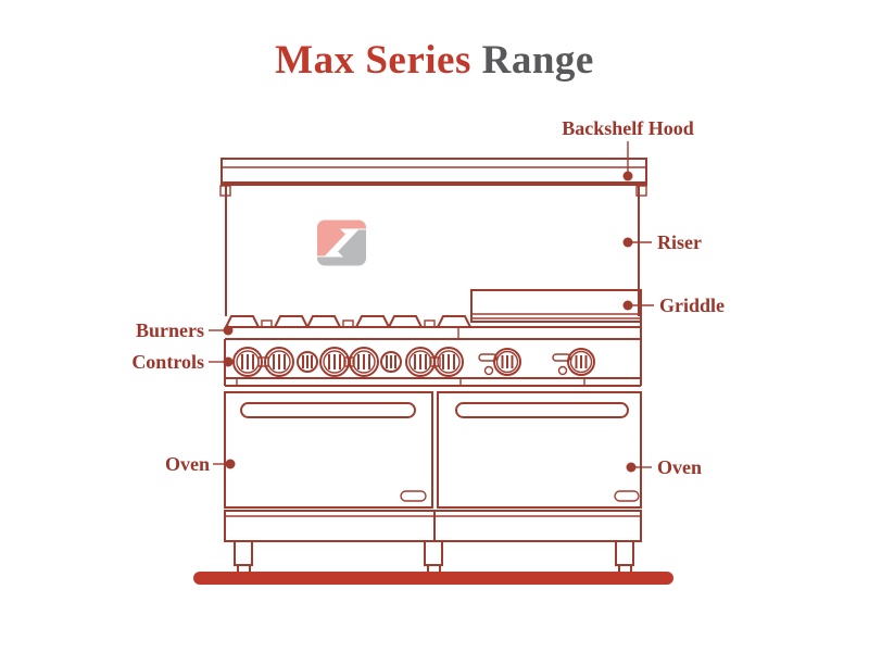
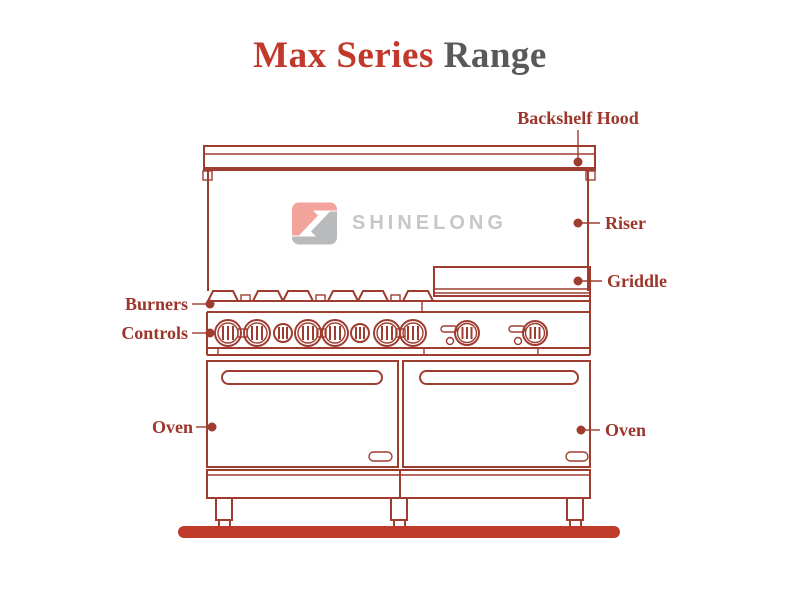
  Max Series Range
+ SHINELONG
  Backshelf Hood
  Riser
  Griddle
  Burners
  Controls
  Oven
  Oven
